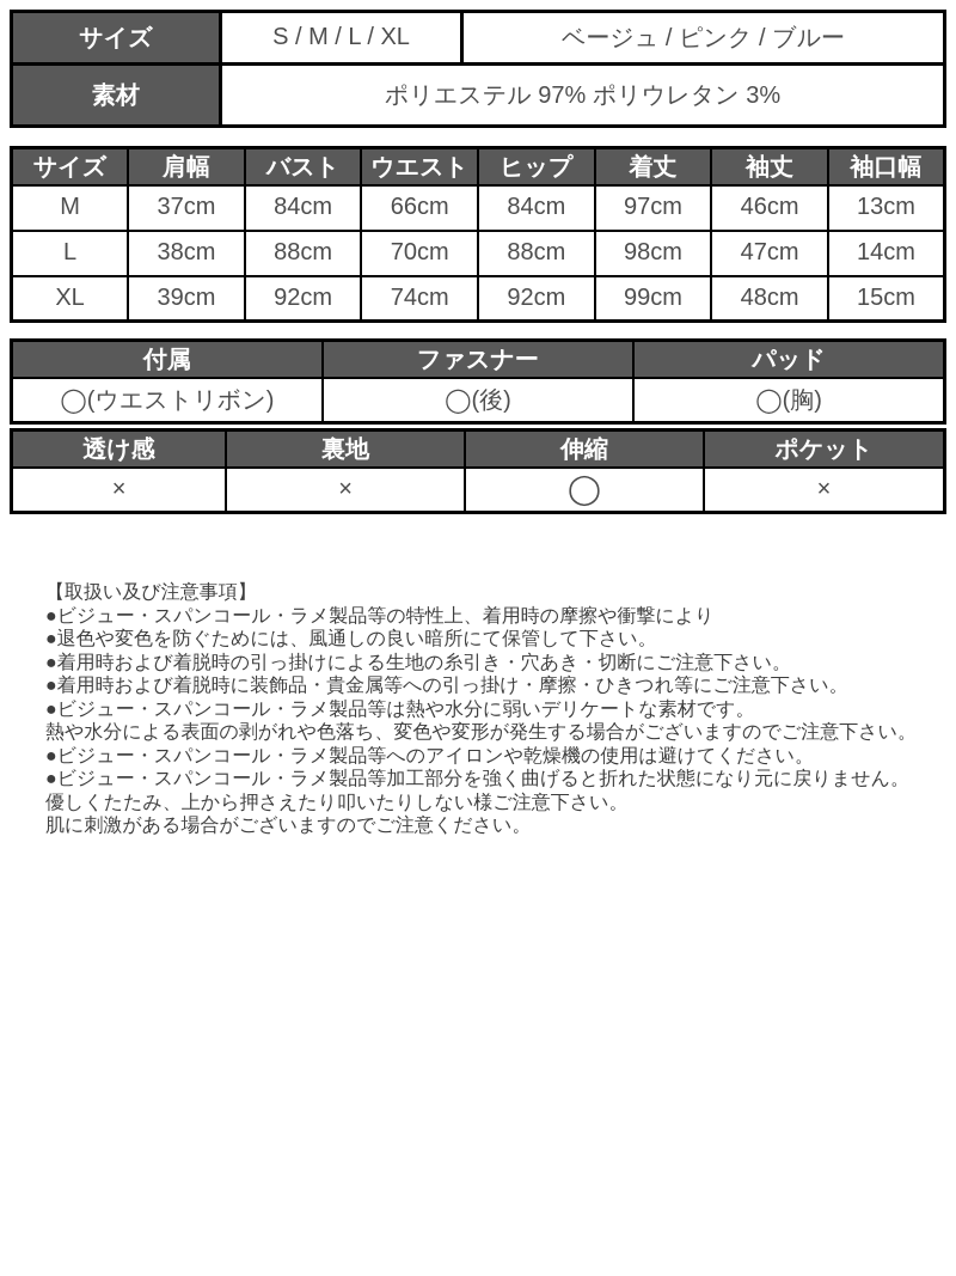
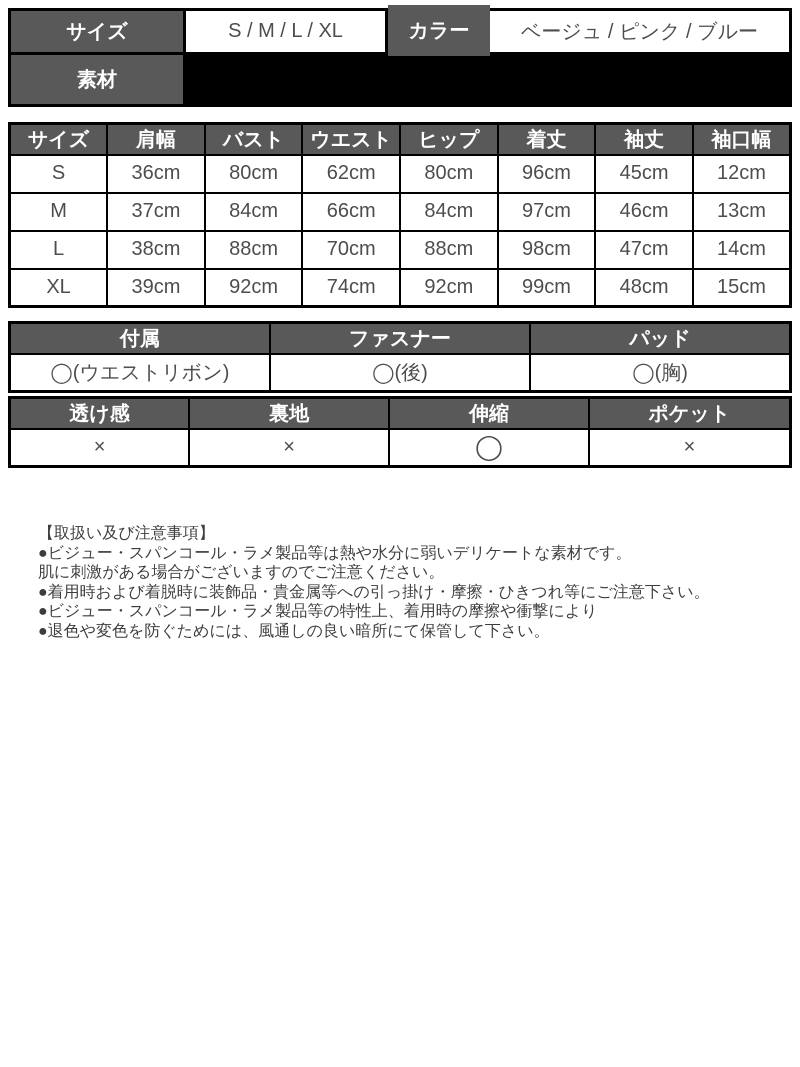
  サイズ
  S / M / L / XL
+ カラー
  ベージュ / ピンク / ブルー
  素材
- ポリエステル 97% ポリウレタン 3%
  サイズ	肩幅	バスト	ウエスト	ヒップ	着丈	袖丈	袖口幅
+ S	36cm	80cm	62cm	80cm	96cm	45cm	12cm
  M	37cm	84cm	66cm	84cm	97cm	46cm	13cm
  L	38cm	88cm	70cm	88cm	98cm	47cm	14cm
  XL	39cm	92cm	74cm	92cm	99cm	48cm	15cm
  付属	ファスナー	パッド
  ◯(ウエストリボン)	◯(後)	◯(胸)
  透け感	裏地	伸縮	ポケット
  ×	×	◯	×
  【取扱い及び注意事項】
- ●ビジュー・スパンコール・ラメ製品等の特性上、着用時の摩擦や衝撃により
+ ●ビジュー・スパンコール・ラメ製品等は熱や水分に弱いデリケートな素材です。
- ●退色や変色を防ぐためには、風通しの良い暗所にて保管して下さい。
+ 肌に刺激がある場合がございますのでご注意ください。
- ●着用時および着脱時の引っ掛けによる生地の糸引き・穴あき・切断にご注意下さい。
  ●着用時および着脱時に装飾品・貴金属等への引っ掛け・摩擦・ひきつれ等にご注意下さい。
- ●ビジュー・スパンコール・ラメ製品等は熱や水分に弱いデリケートな素材です。
+ ●ビジュー・スパンコール・ラメ製品等の特性上、着用時の摩擦や衝撃により
- 熱や水分による表面の剥がれや色落ち、変色や変形が発生する場合がございますのでご注意下さい。
- ●ビジュー・スパンコール・ラメ製品等へのアイロンや乾燥機の使用は避けてください。
- ●ビジュー・スパンコール・ラメ製品等加工部分を強く曲げると折れた状態になり元に戻りません。
- 優しくたたみ、上から押さえたり叩いたりしない様ご注意下さい。
- 肌に刺激がある場合がございますのでご注意ください。
+ ●退色や変色を防ぐためには、風通しの良い暗所にて保管して下さい。
